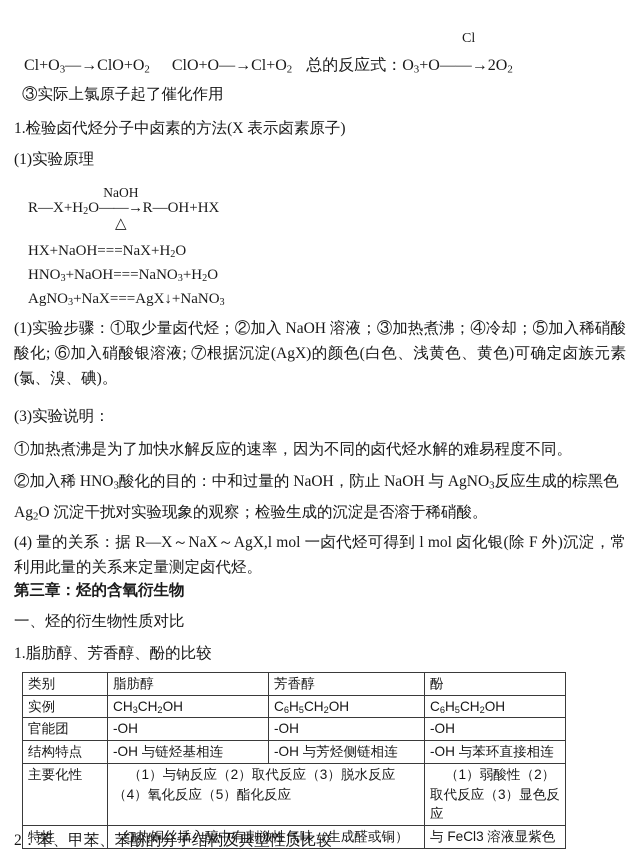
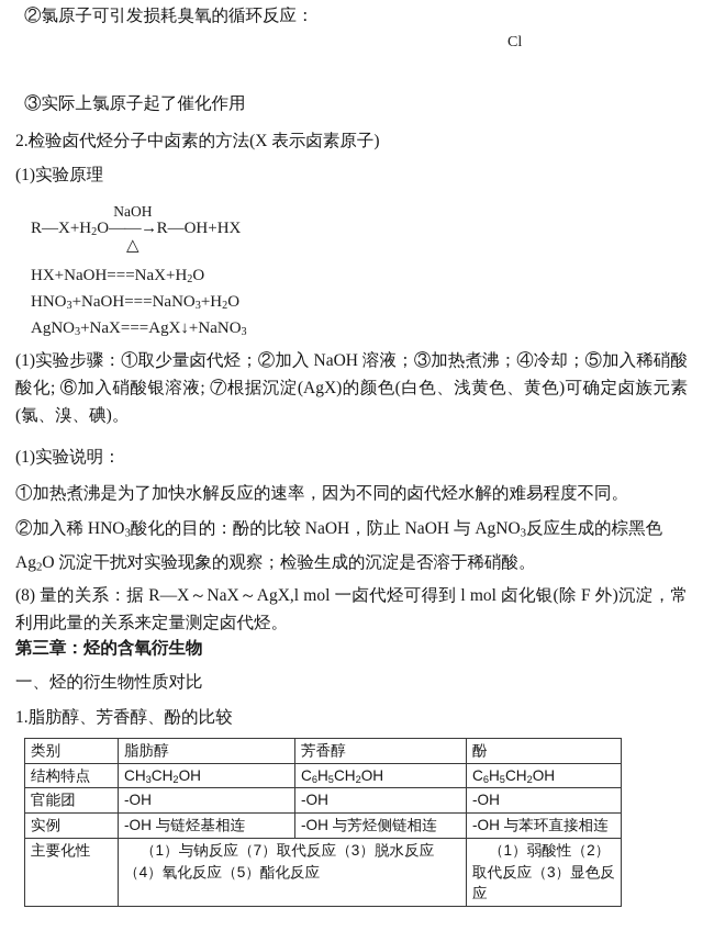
+ ②氯原子可引发损耗臭氧的循环反应：
  Cl
- Cl+O3—→ClO+O2 ClO+O—→Cl+O2 总的反应式：O3+O——→2O2
  ③实际上氯原子起了催化作用
- 1.检验卤代烃分子中卤素的方法(X 表示卤素原子)
+ 2.检验卤代烃分子中卤素的方法(X 表示卤素原子)
  (1)实验原理
  R—X+H2O
  NaOH
  ——→
  △
  R—OH+HX
  HX+NaOH===NaX+H2O
  HNO3+NaOH===NaNO3+H2O
  AgNO3+NaX===AgX↓+NaNO3
  (1)实验步骤：①取少量卤代烃；②加入 NaOH 溶液；③加热煮沸；④冷却；⑤加入稀硝酸酸化; ⑥加入硝酸银溶液; ⑦根据沉淀(AgX)的颜色(白色、浅黄色、黄色)可确定卤族元素(氯、溴、碘)。
- (3)实验说明：
+ (1)实验说明：
  ①加热煮沸是为了加快水解反应的速率，因为不同的卤代烃水解的难易程度不同。
- ②加入稀 HNO3酸化的目的：中和过量的 NaOH，防止 NaOH 与 AgNO3反应生成的棕黑色
+ ②加入稀 HNO3酸化的目的：酚的比较 NaOH，防止 NaOH 与 AgNO3反应生成的棕黑色
  Ag2O 沉淀干扰对实验现象的观察；检验生成的沉淀是否溶于稀硝酸。
- (4) 量的关系：据 R—X～NaX～AgX,l mol 一卤代烃可得到 l mol 卤化银(除 F 外)沉淀，常利用此量的关系来定量测定卤代烃。
+ (8) 量的关系：据 R—X～NaX～AgX,l mol 一卤代烃可得到 l mol 卤化银(除 F 外)沉淀，常利用此量的关系来定量测定卤代烃。
  第三章：烃的含氧衍生物
  一、烃的衍生物性质对比
  1.脂肪醇、芳香醇、酚的比较
  类别	脂肪醇	芳香醇	酚
- 实例	CH3CH2OH	C6H5CH2OH	C6H5CH2OH
+ 结构特点	CH3CH2OH	C6H5CH2OH	C6H5CH2OH
  官能团	-OH	-OH	-OH
- 结构特点	-OH 与链烃基相连	-OH 与芳烃侧链相连	-OH 与苯环直接相连
+ 实例	-OH 与链烃基相连	-OH 与芳烃侧链相连	-OH 与苯环直接相连
- 主要化性	（1）与钠反应（2）取代反应（3）脱水反应（4）氧化反应（5）酯化反应	（1）弱酸性（2）取代反应（3）显色反应
+ 主要化性	（1）与钠反应（7）取代反应（3）脱水反应（4）氧化反应（5）酯化反应	（1）弱酸性（2）取代反应（3）显色反应
- 特性	红热铜丝插入醇中有刺激性气味（生成醛或铜）	与 FeCl3 溶液显紫色
- 2．苯、甲苯、苯酚的分子结构及典型性质比较
